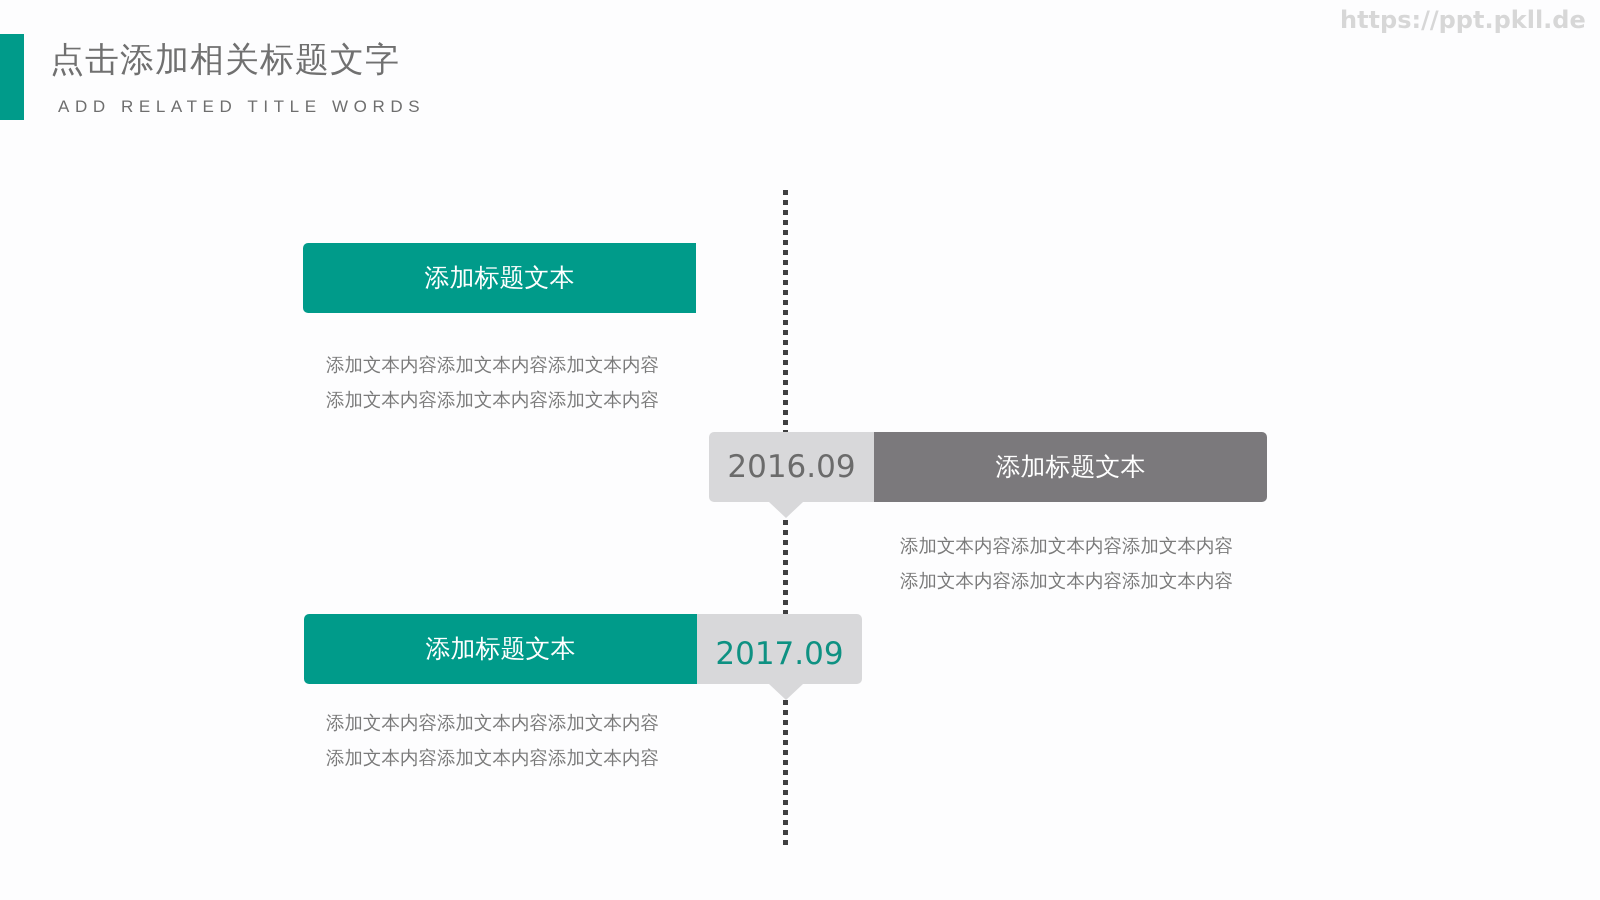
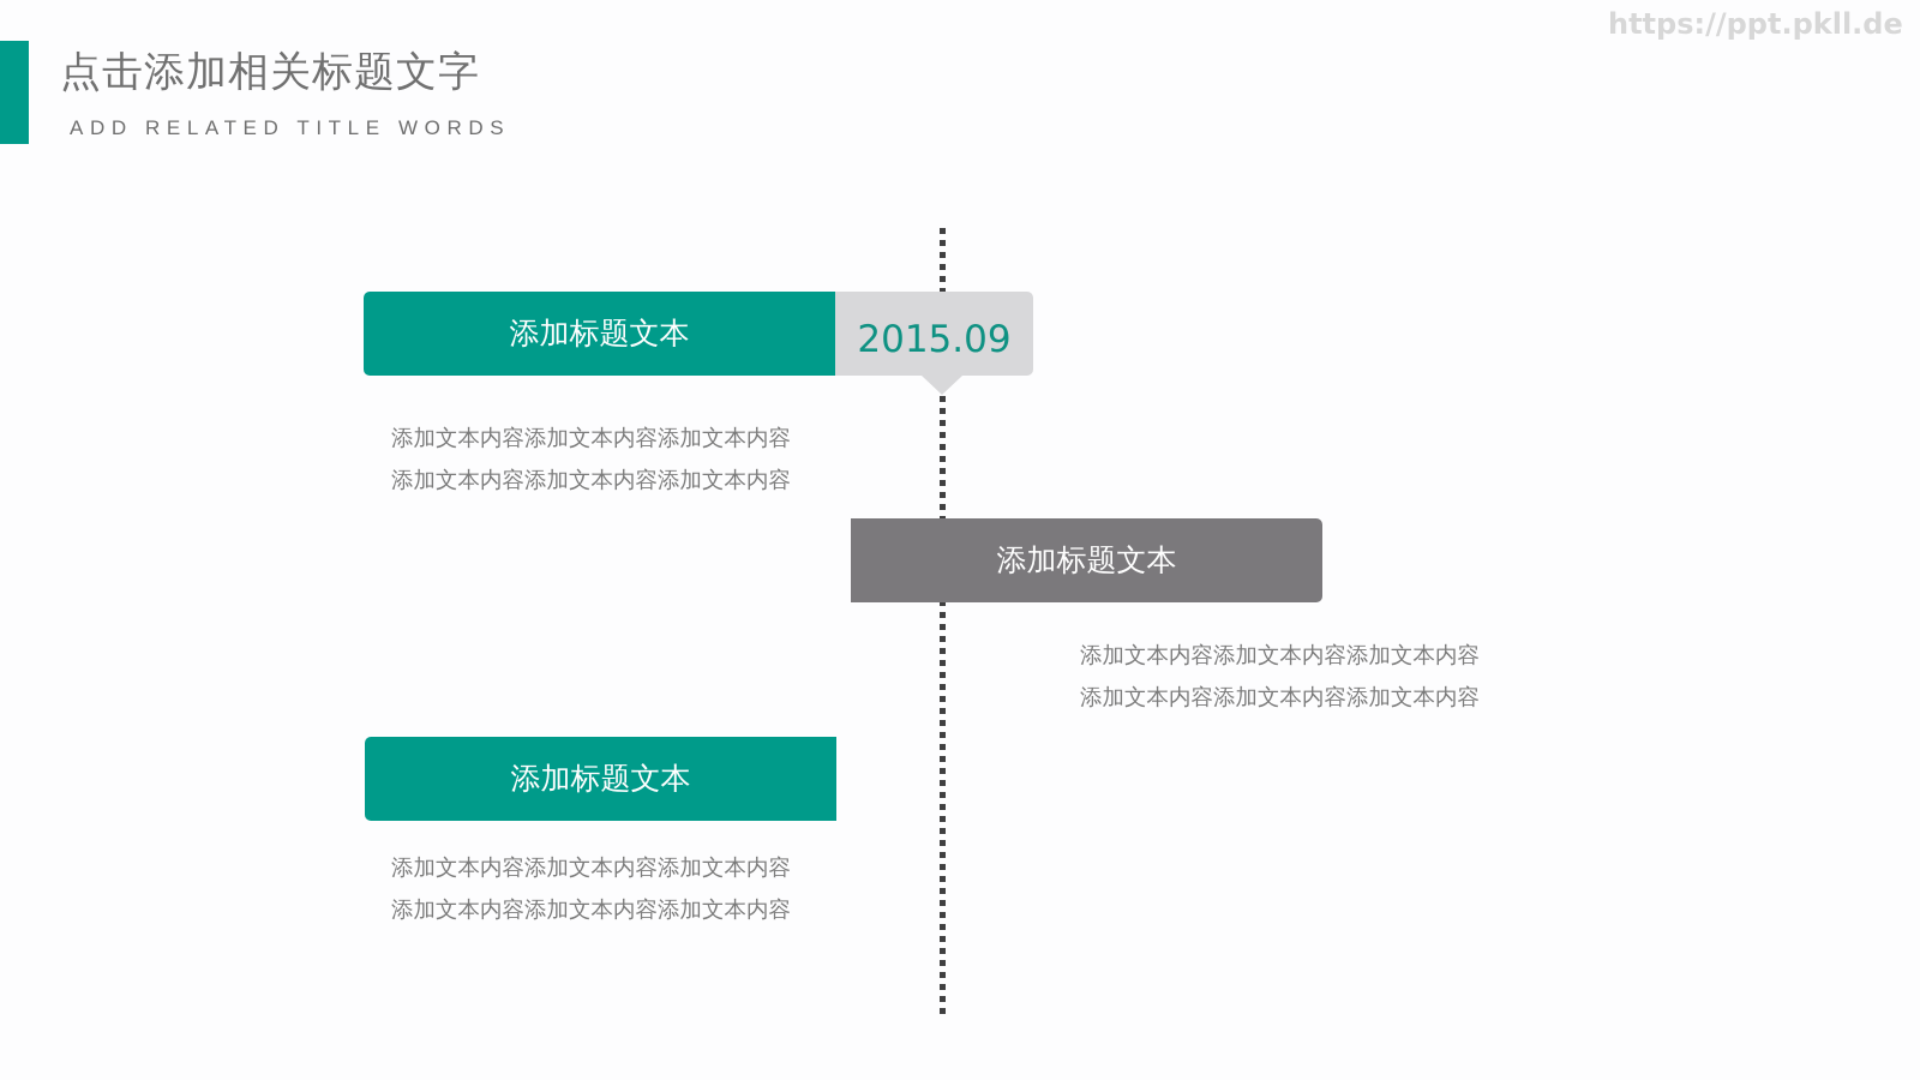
  点击添加相关标题文字
  ADD RELATED TITLE WORDS
  https://ppt.pkll.de
  添加标题文本
+ 2015.09
  添加文本内容添加文本内容添加文本内容
  添加文本内容添加文本内容添加文本内容
- 2016.09
  添加标题文本
  添加文本内容添加文本内容添加文本内容
  添加文本内容添加文本内容添加文本内容
  添加标题文本
- 2017.09
  添加文本内容添加文本内容添加文本内容
  添加文本内容添加文本内容添加文本内容
